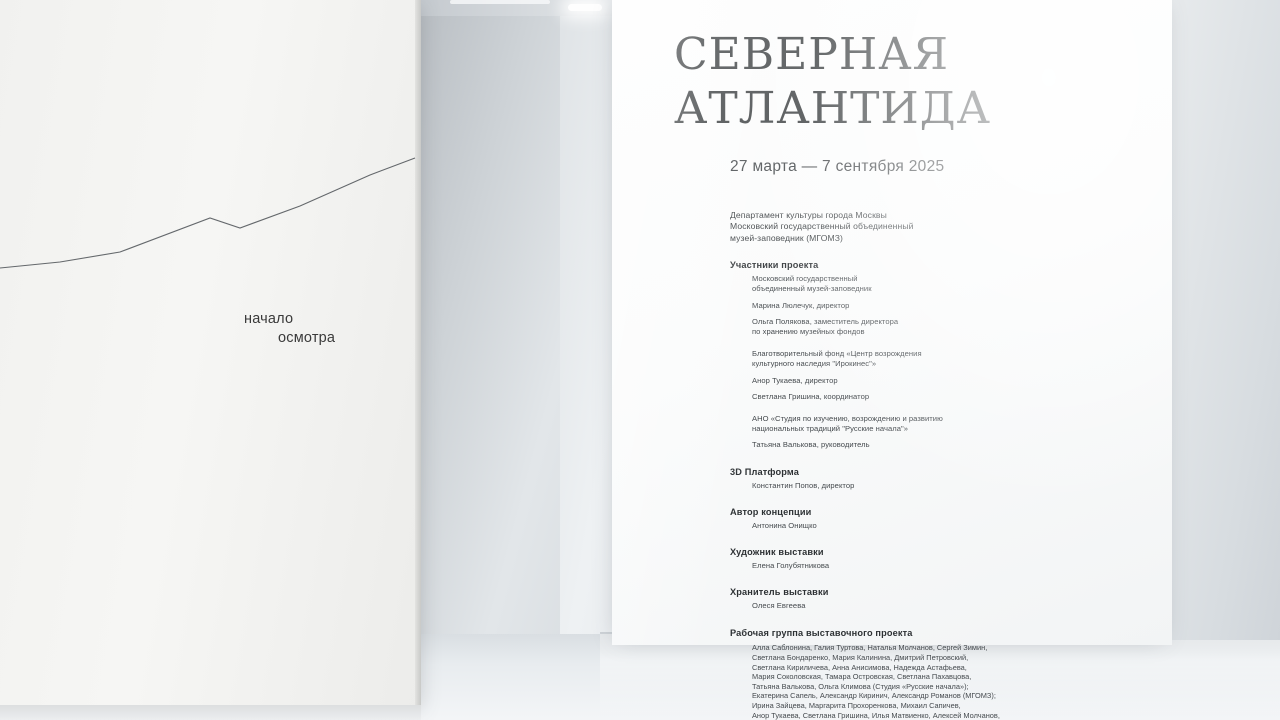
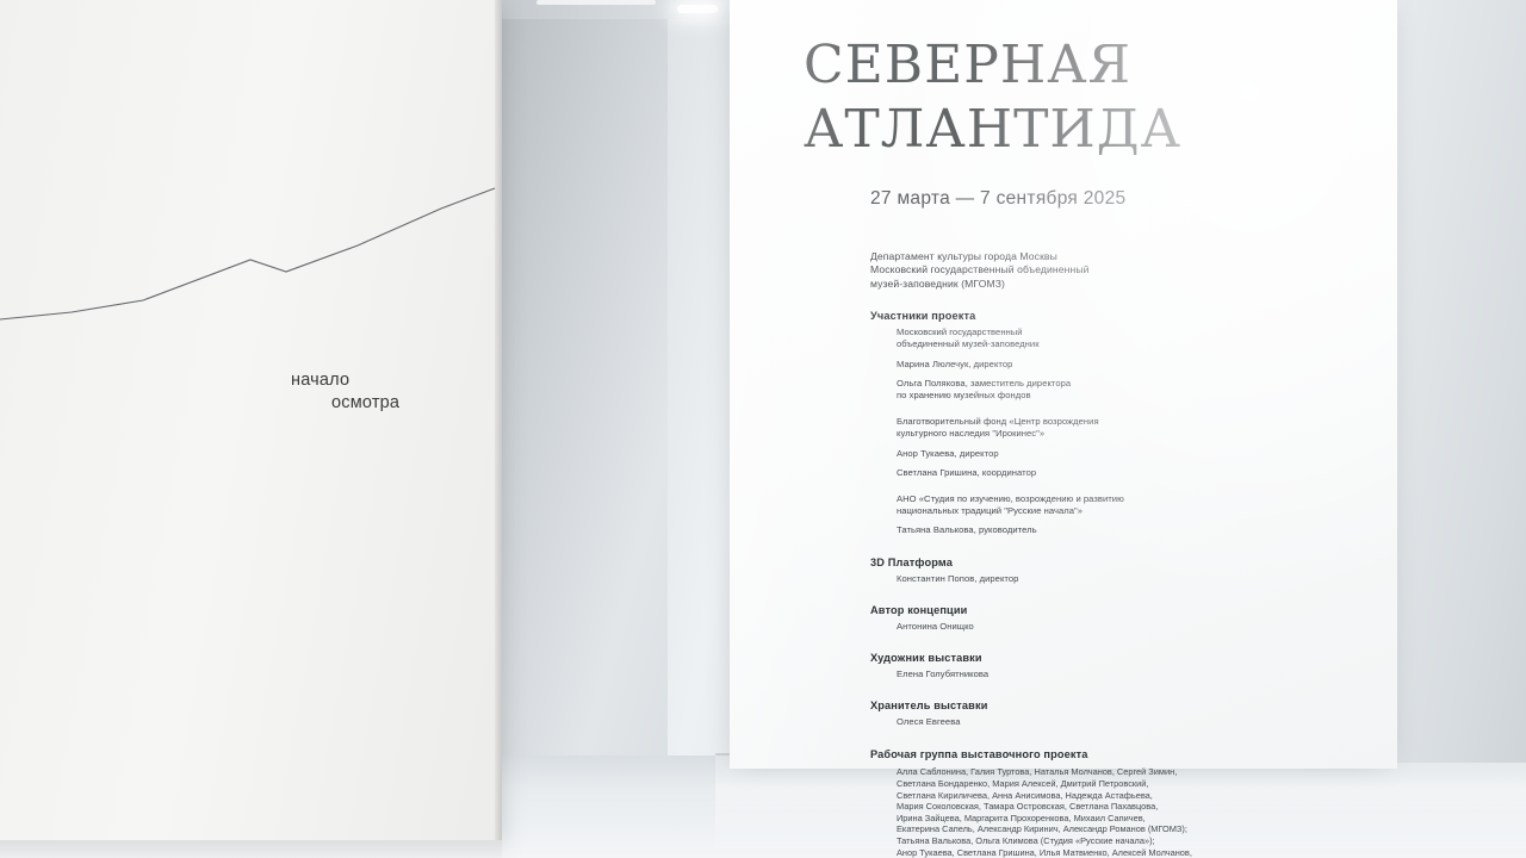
  начало
  осмотра
  Алла Саблонина, Галия Туртова, Наталья Молчанов, Сергей Зимин,
- Светлана Бондаренко, Мария Калинина, Дмитрий Петровский,
+ Светлана Бондаренко, Мария Алексей, Дмитрий Петровский,
  Светлана Кириличева, Анна Анисимова, Надежда Астафьева,
  Мария Соколовская, Тамара Островская, Светлана Пахавцова,
- Татьяна Валькова, Ольга Климова (Студия «Русские начала»);
+ Ирина Зайцева, Маргарита Прохоренкова, Михаил Сапичев,
  Екатерина Сапель, Александр Киринич, Александр Романов (МГОМЗ);
- Ирина Зайцева, Маргарита Прохоренкова, Михаил Сапичев,
+ Татьяна Валькова, Ольга Климова (Студия «Русские начала»);
  Анор Тукаева, Светлана Гришина, Илья Матвиенко, Алексей Молчанов,
